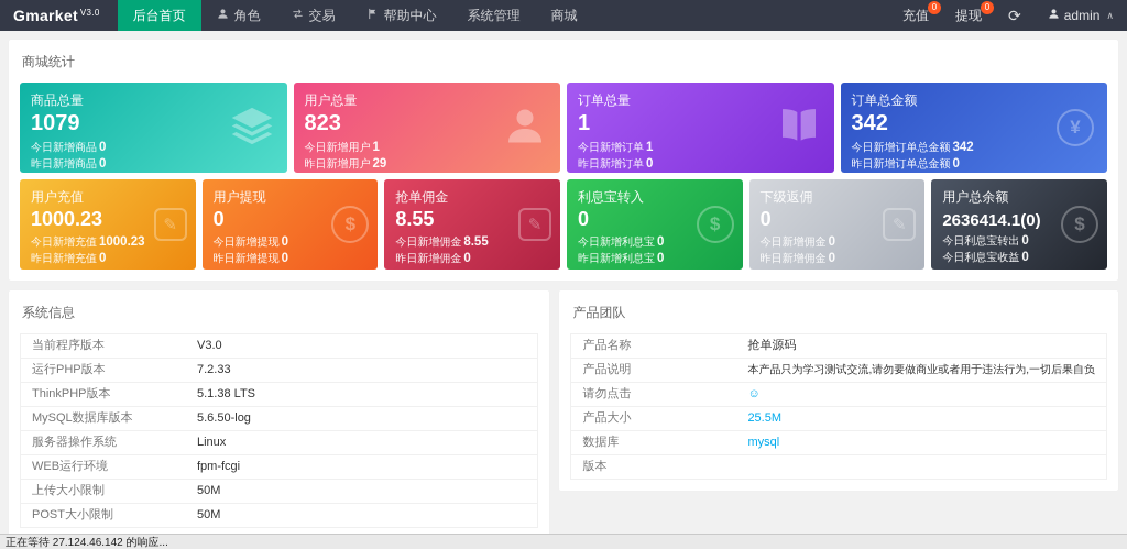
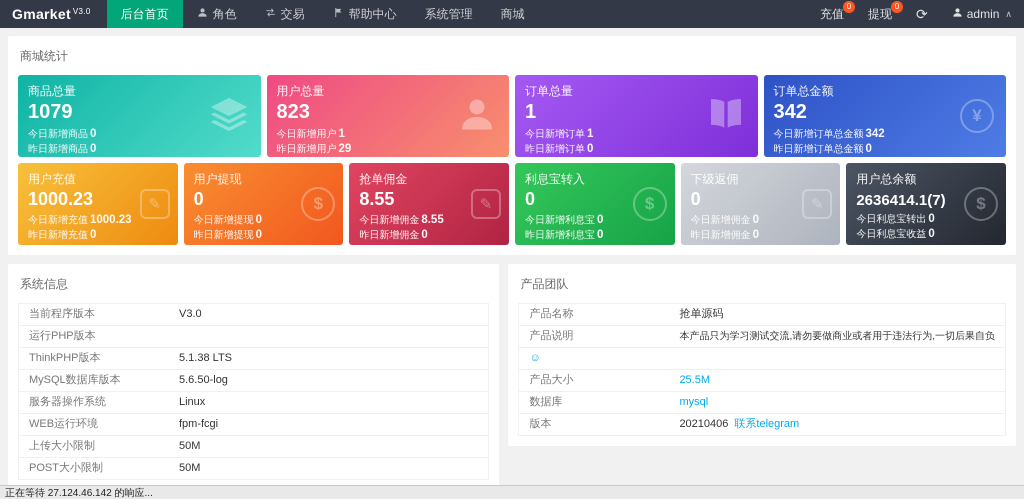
  Gmarket
  V3.0
  后台首页
  角色
  交易
  帮助中心
  系统管理
  商城
  充值
  0
  提现
  0
  ⟳
  admin
  ∧
  商城统计
  商品总量
  1079
  今日新增商品 0
  昨日新增商品 0
  用户总量
  823
  今日新增用户 1
  昨日新增用户 29
  订单总量
  1
  今日新增订单 1
  昨日新增订单 0
  订单总金额
  342
  今日新增订单总金额 342
  昨日新增订单总金额 0
  ¥
  用户充值
  1000.23
  今日新增充值 1000.23
  昨日新增充值 0
  ✎
  用户提现
  0
  今日新增提现 0
  昨日新增提现 0
  $
  抢单佣金
  8.55
  今日新增佣金 8.55
  昨日新增佣金 0
  ✎
  利息宝转入
  0
  今日新增利息宝 0
  昨日新增利息宝 0
  $
  下级返佣
  0
  今日新增佣金 0
  昨日新增佣金 0
  用户总余额
- 2636414.1(0)
+ 2636414.1(7)
  今日利息宝转出 0
  今日利息宝收益 0
  $
  系统信息
  当前程序版本
  V3.0
  运行PHP版本
- 7.2.33
  ThinkPHP版本
  5.1.38 LTS
  MySQL数据库版本
  5.6.50-log
  服务器操作系统
  Linux
  WEB运行环境
  fpm-fcgi
  上传大小限制
  50M
  POST大小限制
  50M
  产品团队
  产品名称
  抢单源码
  产品说明
  本产品只为学习测试交流,请勿要做商业或者用于违法行为,一切后果自负
- 请勿点击
  ☺
  产品大小
  25.5M
  数据库
  mysql
  版本
+ 20210406 联系telegram
  正在等待 27.124.46.142 的响应...
